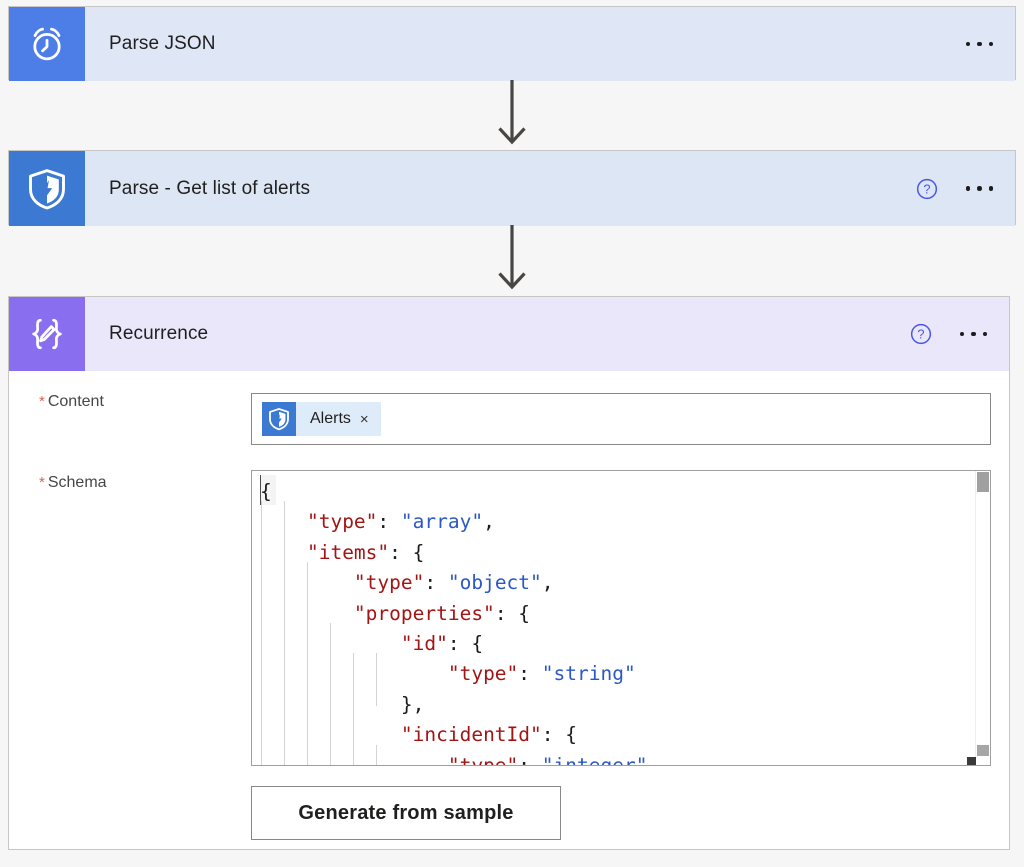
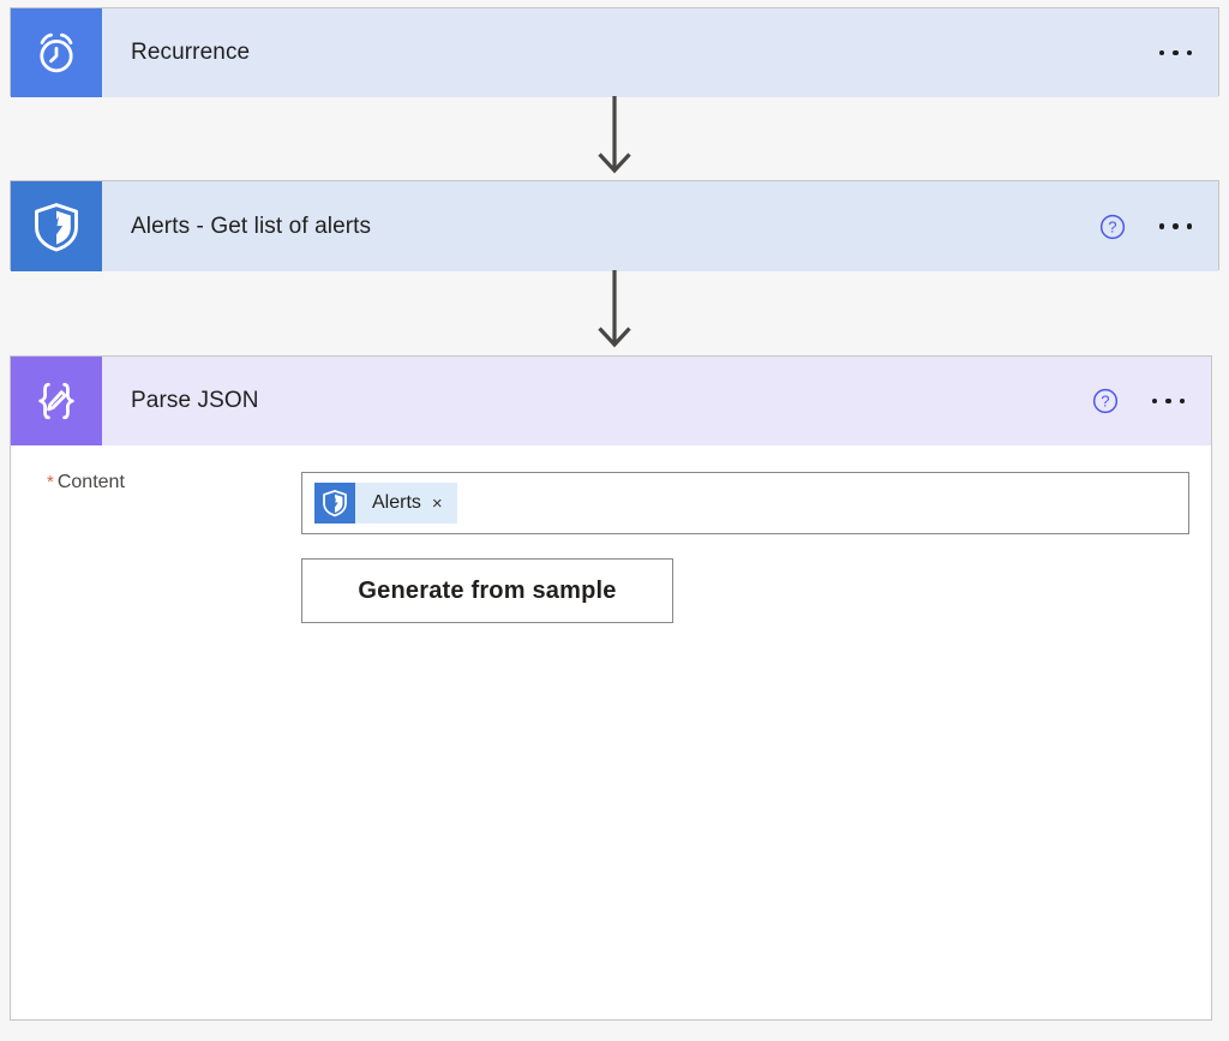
- Parse JSON
+ Recurrence
- Parse - Get list of alerts
+ Alerts - Get list of alerts
  ?
- Recurrence
+ Parse JSON
  ?
  * Content
  Alerts
  ×
- * Schema
- {
- "type": "array",
- "items": {
- "type": "object",
- "properties": {
- "id": {
- "type": "string"
- },
- "incidentId": {
  Generate from sample
